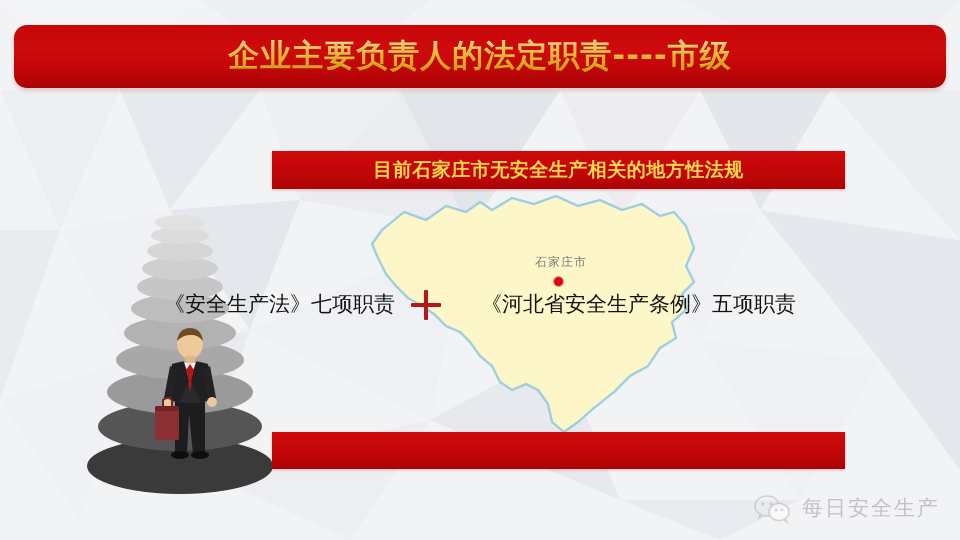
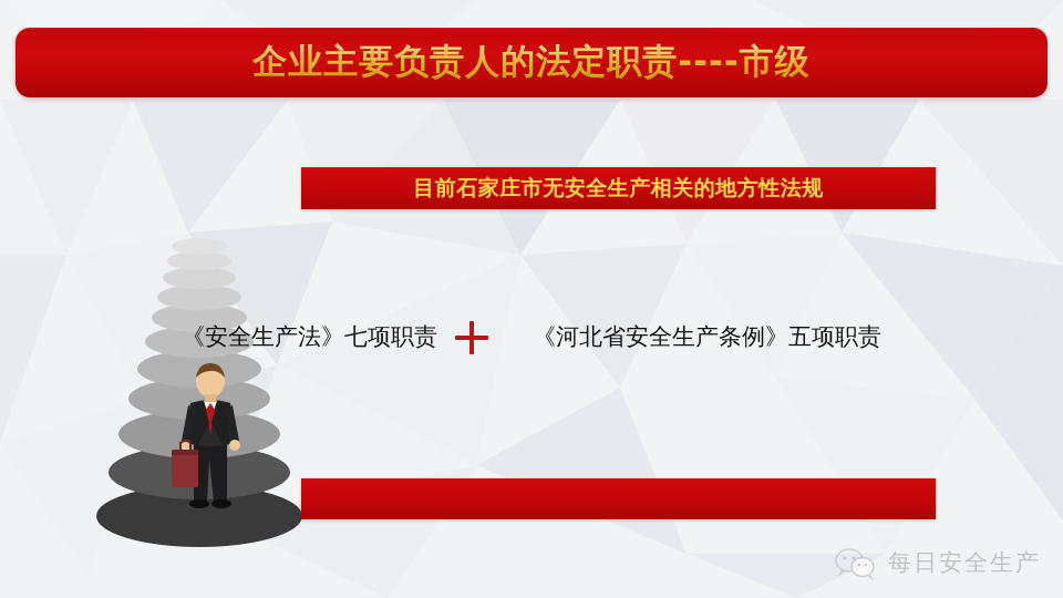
- 石家庄市
  企业主要负责人的法定职责----市级
  目前石家庄市无安全生产相关的地方性法规
  《安全生产法》七项职责
  《河北省安全生产条例》五项职责
  每日安全生产
